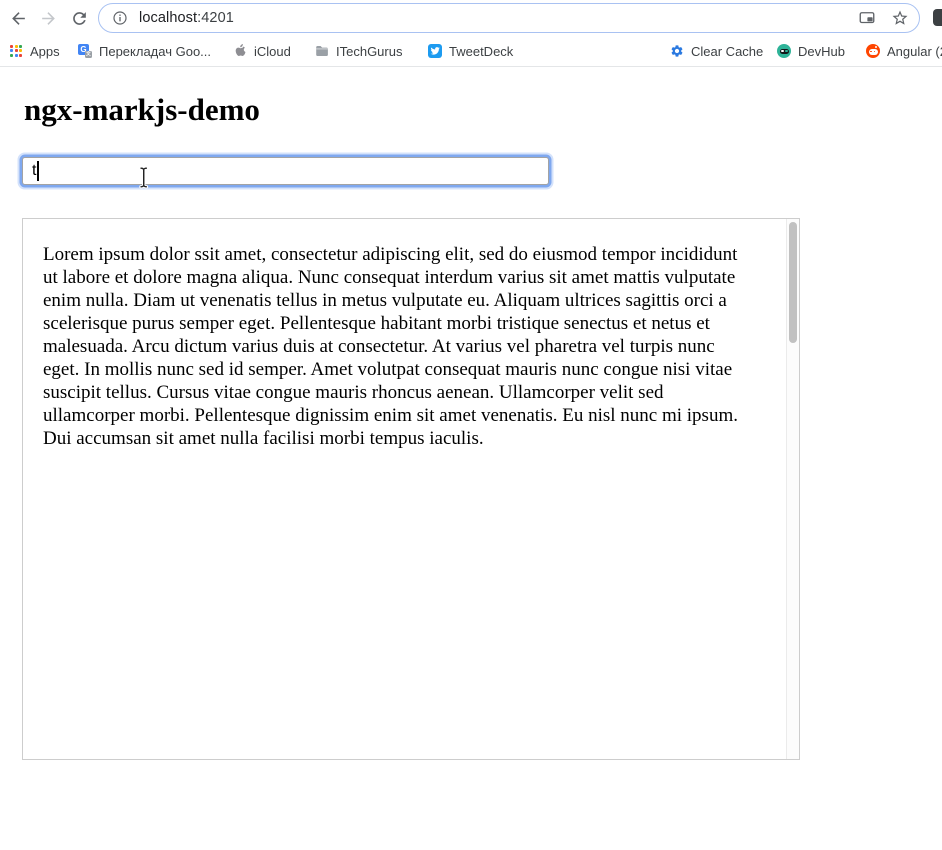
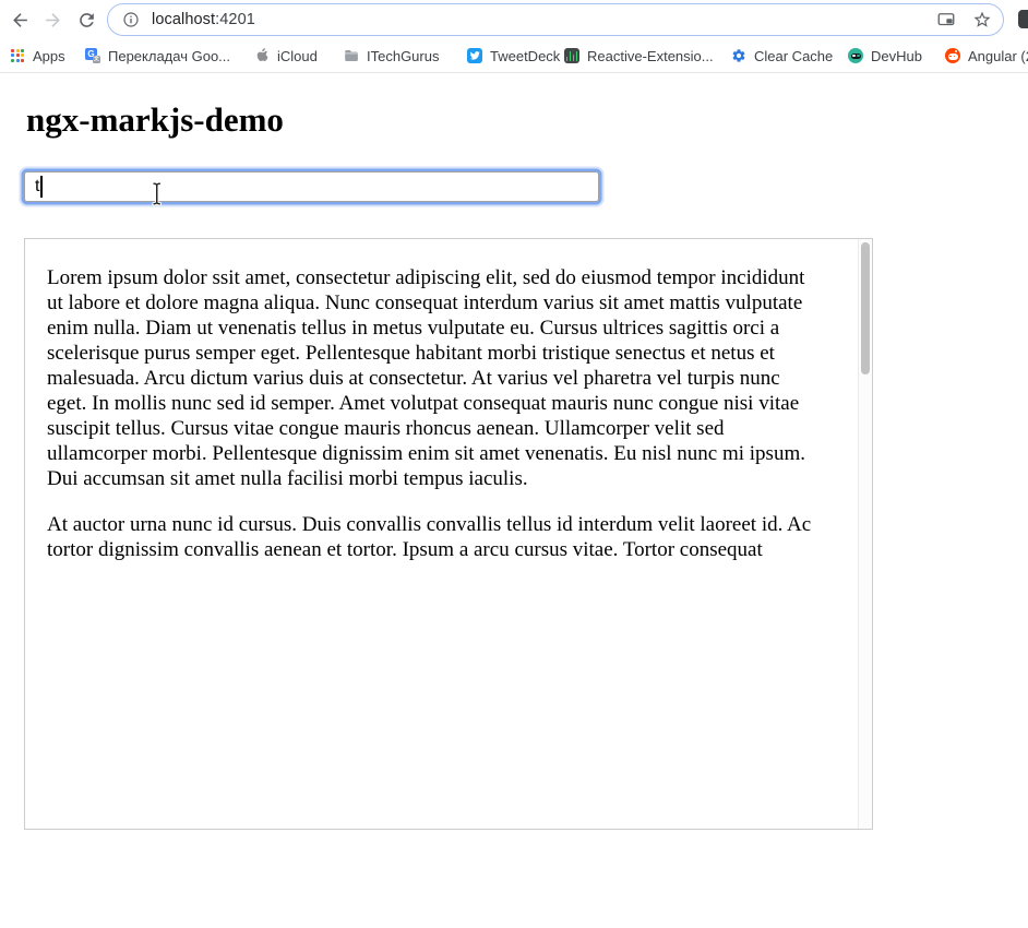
  localhost:4201
  Apps
  G
  Перекладач Goo...
  iCloud
  ITechGurus
  TweetDeck
+ Reactive-Extensio...
  Clear Cache
  DevHub
  Angular (
  ngx-markjs-demo
  t
- Lorem ipsum dolor ssit amet, consectetur adipiscing elit, sed do eiusmod tempor incididunt ut labore et dolore magna aliqua. Nunc consequat interdum varius sit amet mattis vulputate enim nulla. Diam ut venenatis tellus in metus vulputate eu. Aliquam ultrices sagittis orci a scelerisque purus semper eget. Pellentesque habitant morbi tristique senectus et netus et malesuada. Arcu dictum varius duis at consectetur. At varius vel pharetra vel turpis nunc eget. In mollis nunc sed id semper. Amet volutpat consequat mauris nunc congue nisi vitae suscipit tellus. Cursus vitae congue mauris rhoncus aenean. Ullamcorper velit sed ullamcorper morbi. Pellentesque dignissim enim sit amet venenatis. Eu nisl nunc mi ipsum. Dui accumsan sit amet nulla facilisi morbi tempus iaculis.
+ Lorem ipsum dolor ssit amet, consectetur adipiscing elit, sed do eiusmod tempor incididunt ut labore et dolore magna aliqua. Nunc consequat interdum varius sit amet mattis vulputate enim nulla. Diam ut venenatis tellus in metus vulputate eu. Cursus ultrices sagittis orci a scelerisque purus semper eget. Pellentesque habitant morbi tristique senectus et netus et malesuada. Arcu dictum varius duis at consectetur. At varius vel pharetra vel turpis nunc eget. In mollis nunc sed id semper. Amet volutpat consequat mauris nunc congue nisi vitae suscipit tellus. Cursus vitae congue mauris rhoncus aenean. Ullamcorper velit sed ullamcorper morbi. Pellentesque dignissim enim sit amet venenatis. Eu nisl nunc mi ipsum. Dui accumsan sit amet nulla facilisi morbi tempus iaculis.
+ At auctor urna nunc id cursus. Duis convallis convallis tellus id interdum velit laoreet id. Ac tortor dignissim convallis aenean et tortor. Ipsum a arcu cursus vitae. Tortor consequat
